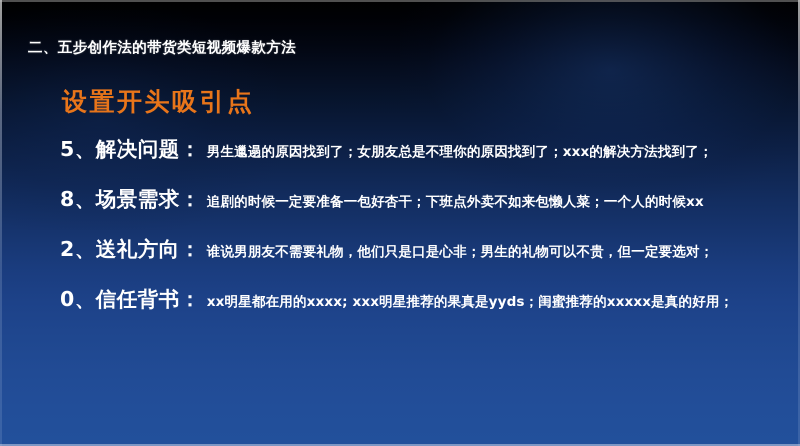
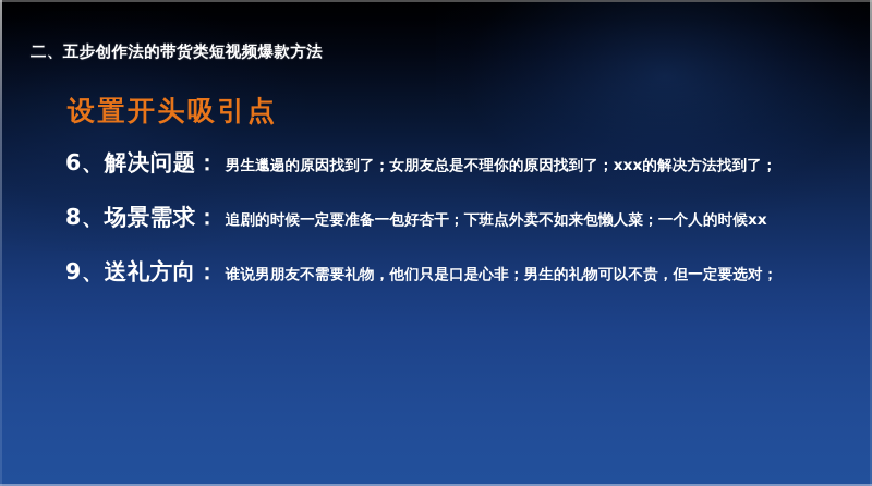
  二、五步创作法的带货类短视频爆款方法
  设置开头吸引点
- 5、解决问题：
+ 6、解决问题：
  男生邋遢的原因找到了；女朋友总是不理你的原因找到了；xxx的解决方法找到了；
  8、场景需求：
  追剧的时候一定要准备一包好杏干；下班点外卖不如来包懒人菜；一个人的时候xx
- 2、送礼方向：
+ 9、送礼方向：
  谁说男朋友不需要礼物，他们只是口是心非；男生的礼物可以不贵，但一定要选对；
- 0、信任背书：
- xx明星都在用的xxxx; xxx明星推荐的果真是yyds；闺蜜推荐的xxxxx是真的好用；
